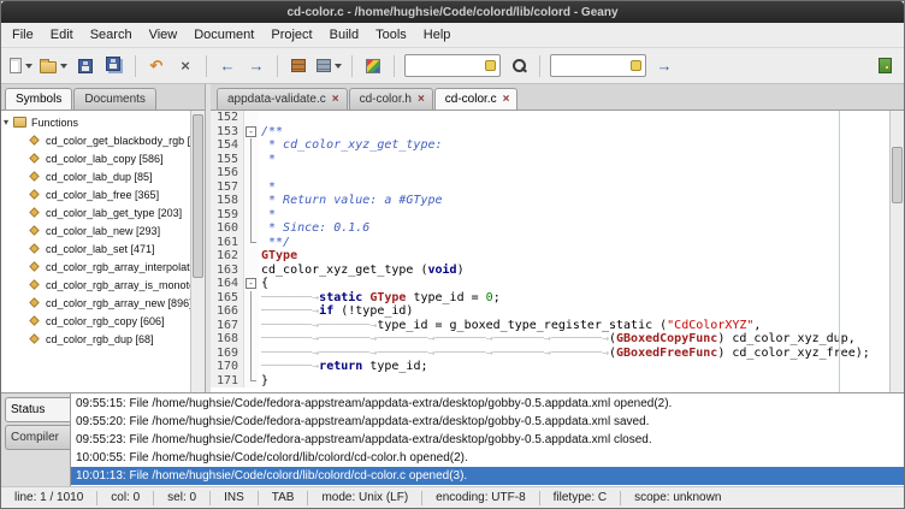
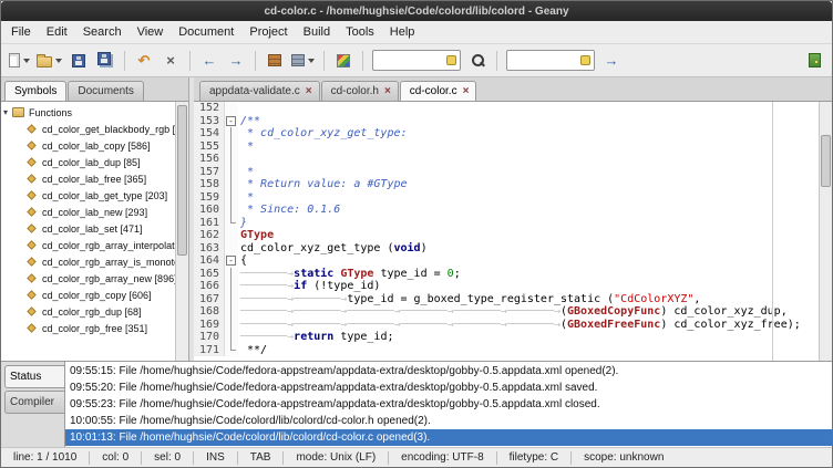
  cd-color.c - /home/hughsie/Code/colord/lib/colord - Geany
  File
  Edit
  Search
  View
  Document
  Project
  Build
  Tools
  Help
  ↶
  ×
  ←
  →
  →
  Symbols
  Documents
  ▾
  Functions
  cd_color_get_blackbody_rgb [
  cd_color_lab_copy [586]
  cd_color_lab_dup [85]
  cd_color_lab_free [365]
  cd_color_lab_get_type [203]
  cd_color_lab_new [293]
  cd_color_lab_set [471]
  cd_color_rgb_array_interpolat
  cd_color_rgb_array_is_monot
  cd_color_rgb_array_new [896
  cd_color_rgb_copy [606]
  cd_color_rgb_dup [68]
+ cd_color_rgb_free [351]
  appdata-validate.c
  ×
  cd-color.h
  ×
  cd-color.c
  ×
  152
  153
  -
  /**
  154
  * cd_color_xyz_get_type:
  155
  *
  156
  157
  *
  158
  * Return value: a #GType
  159
  *
  160
  * Since: 0.1.6
  161
- **/
+ }
  162
  GType
  163
  cd_color_xyz_get_type (void)
  164
  -
  {
  165
  ───────→static GType type_id = 0;
  166
  ───────→if (!type_id)
  167
  ───────→───────→type_id = g_boxed_type_register_static ("CdColorXYZ",
  168
  ───────→───────→───────→───────→───────→───────→(GBoxedCopyFunc) cd_color_xyz_dup,
  169
  ───────→───────→───────→───────→───────→───────→(GBoxedFreeFunc) cd_color_xyz_free);
  170
  ───────→return type_id;
  171
- }
+ **/
  Status
  Compiler
  09:55:15: File /home/hughsie/Code/fedora-appstream/appdata-extra/desktop/gobby-0.5.appdata.xml opened(2).
  09:55:20: File /home/hughsie/Code/fedora-appstream/appdata-extra/desktop/gobby-0.5.appdata.xml saved.
  09:55:23: File /home/hughsie/Code/fedora-appstream/appdata-extra/desktop/gobby-0.5.appdata.xml closed.
  10:00:55: File /home/hughsie/Code/colord/lib/colord/cd-color.h opened(2).
  10:01:13: File /home/hughsie/Code/colord/lib/colord/cd-color.c opened(3).
  line: 1 / 1010
  col: 0
  sel: 0
  INS
  TAB
  mode: Unix (LF)
  encoding: UTF-8
  filetype: C
  scope: unknown
